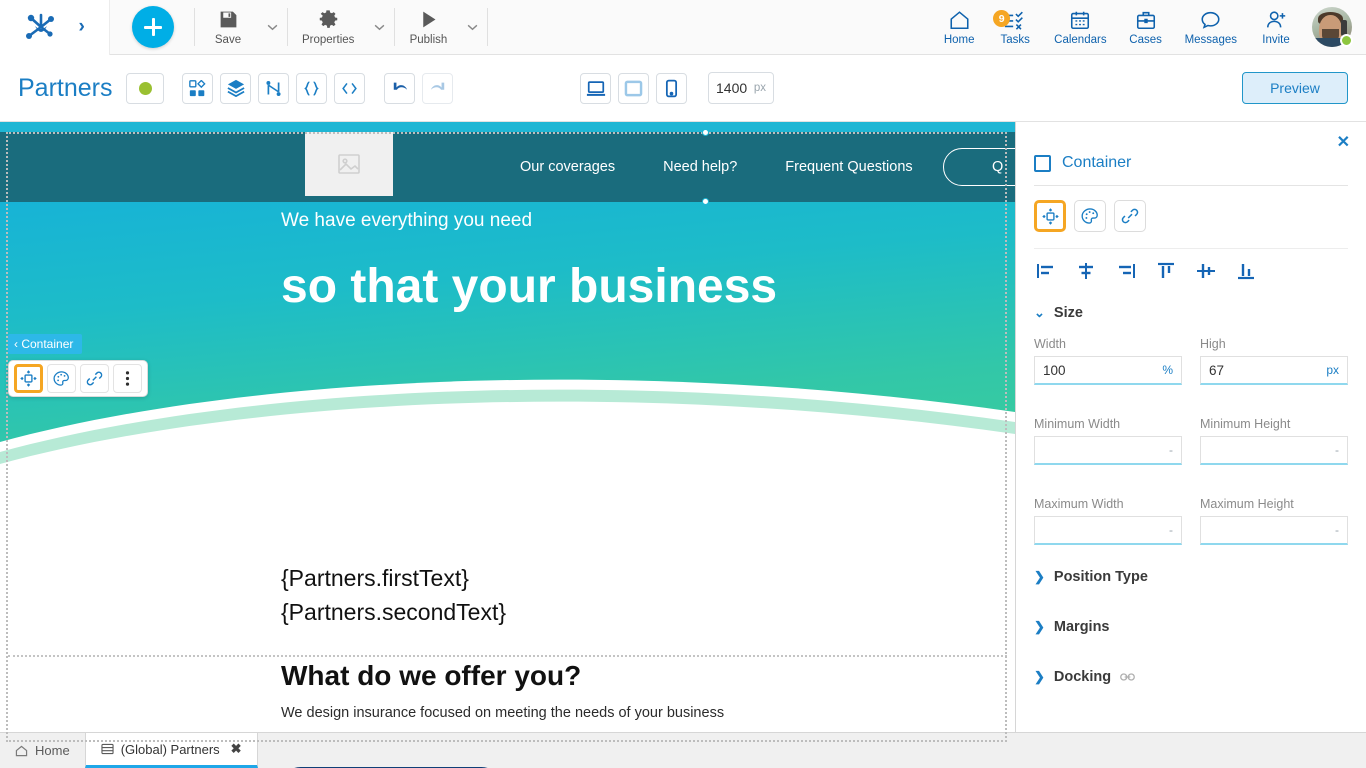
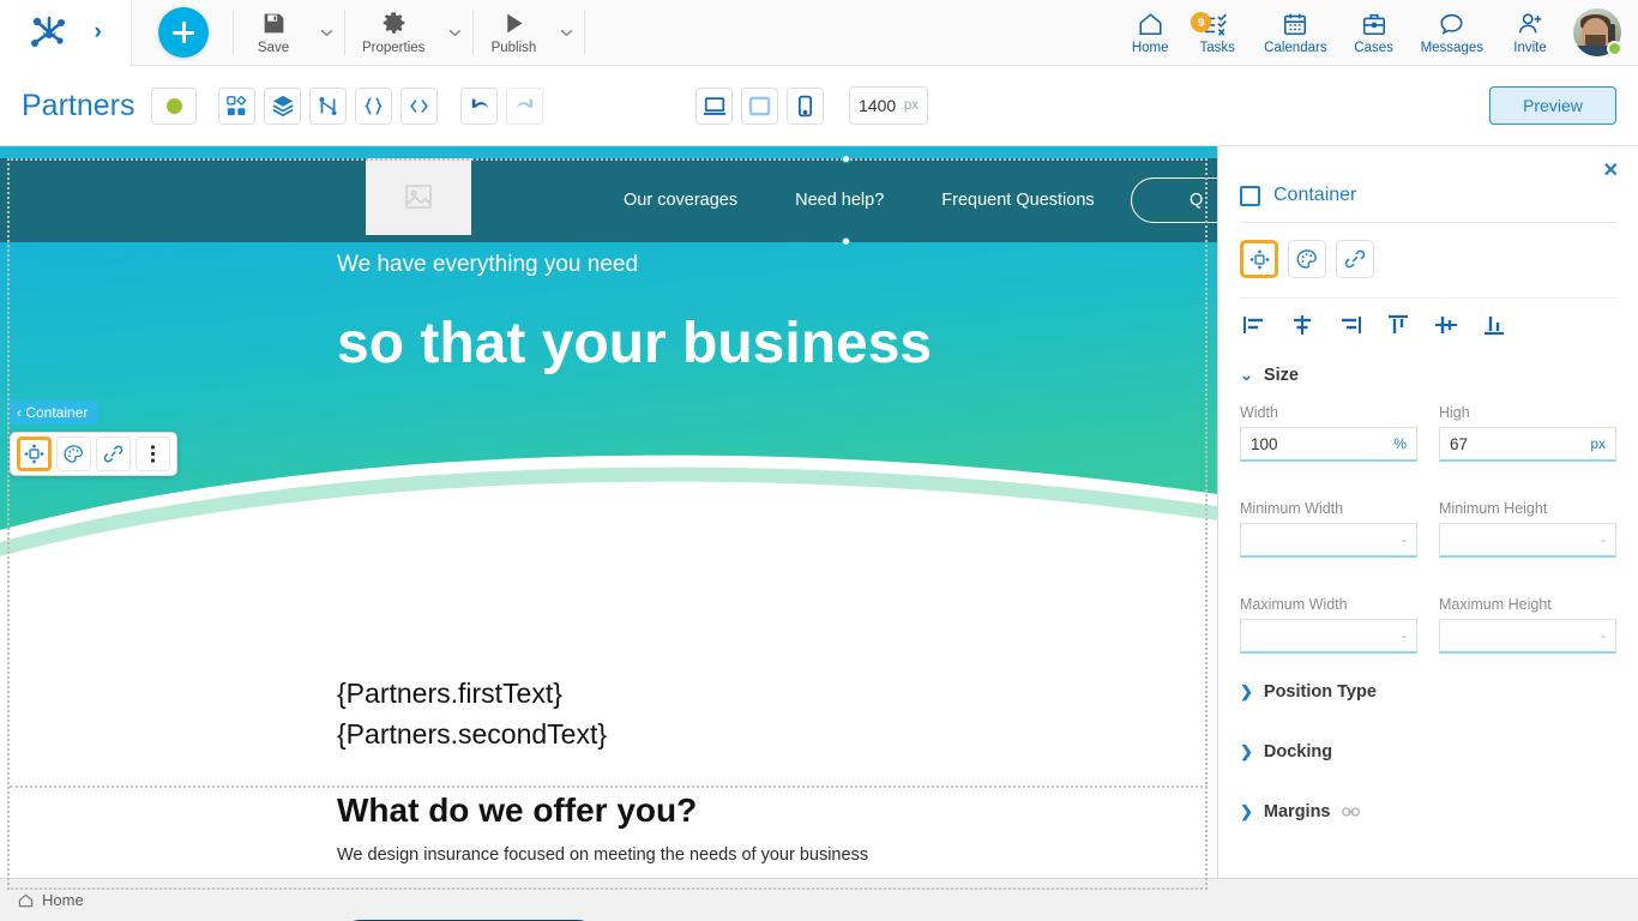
  ›
  Save
  Properties
  Publish
  Home
  9
  Tasks
  Calendars
  Cases
  Messages
  Invite
  Partners
  1400
  px
  Preview
  Our coverages
  Need help?
  Frequent Questions
  Q
  We have everything you need
  so that your business
  {Partners.firstText}
  {Partners.secondText}
  What do we offer you?
  We design insurance focused on meeting the needs of your business
  ‹ Container
  ✕
  Container
  ⌄
  Size
  Width
  100
  %
  High
  67
  px
  Minimum Width
  -
  Minimum Height
  -
  Maximum Width
  -
  Maximum Height
  -
  ❯
  Position Type
  ❯
- Margins
+ Docking
  ❯
- Docking
+ Margins
  Home
- (Global) Partners
- ✖
